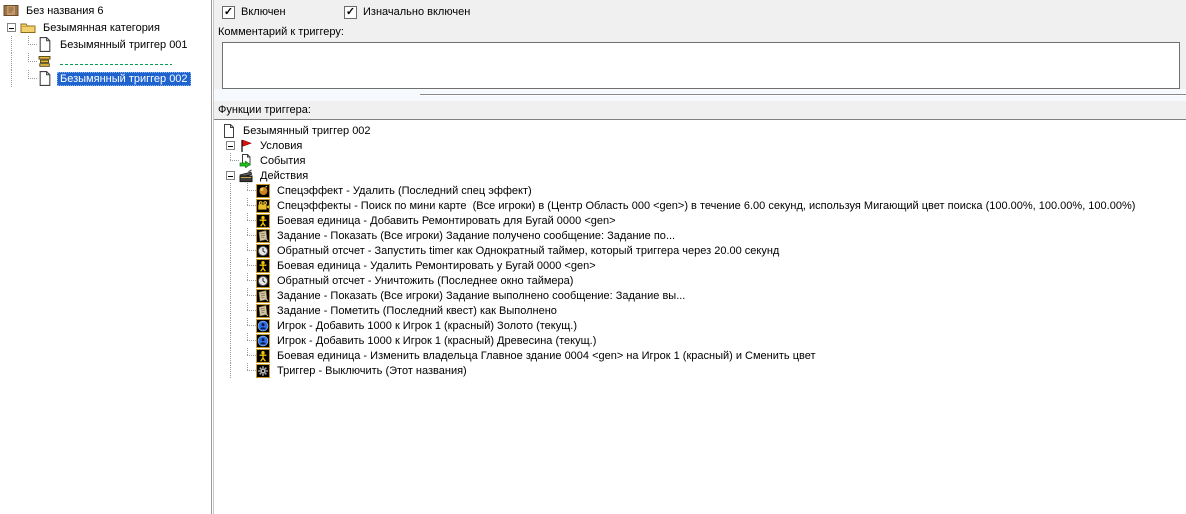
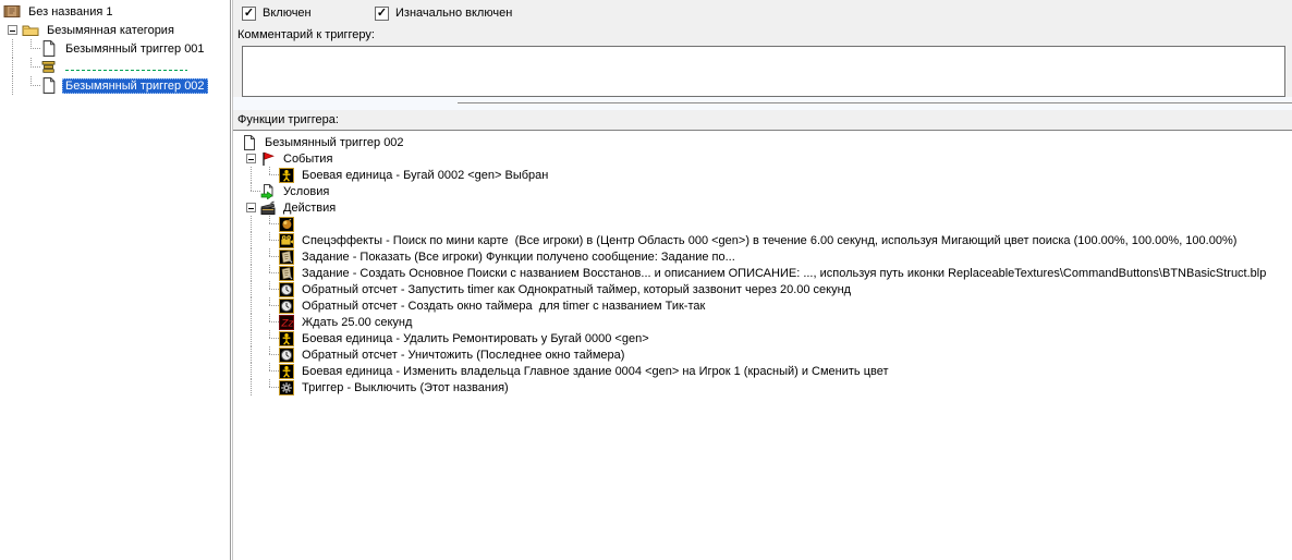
- Без названия 6
+ Без названия 1
  Безымянная категория
  Безымянный триггер 001
  Безымянный триггер 002
  ✓
  Включен
  ✓
  Изначально включен
  Комментарий к триггеру:
  Функции триггера:
  Безымянный триггер 002
- Условия
+ События
+ Боевая единица - Бугай 0002 <gen> Выбран
- События
+ Условия
  Действия
- Спецэффект - Удалить (Последний спец эффект)
  Спецэффекты - Поиск по мини карте (Все игроки) в (Центр Область 000 <gen>) в течение 6.00 секунд, используя Мигающий цвет поиска (100.00%, 100.00%, 100.00%)
- Боевая единица - Добавить Ремонтировать для Бугай 0000 <gen>
- Задание - Показать (Все игроки) Задание получено сообщение: Задание по...
+ Задание - Показать (Все игроки) Функции получено сообщение: Задание по...
+ Задание - Создать Основное Поиски с названием Восстанов... и описанием ОПИСАНИЕ: ..., используя путь иконки ReplaceableTextures\CommandButtons\BTNBasicStruct.blp
- Обратный отсчет - Запустить timer как Однократный таймер, который триггера через 20.00 секунд
+ Обратный отсчет - Запустить timer как Однократный таймер, который зазвонит через 20.00 секунд
+ Обратный отсчет - Создать окно таймера для timer с названием Тик-так
+ Zz
+ Ждать 25.00 секунд
  Боевая единица - Удалить Ремонтировать у Бугай 0000 <gen>
  Обратный отсчет - Уничтожить (Последнее окно таймера)
- Задание - Показать (Все игроки) Задание выполнено сообщение: Задание вы...
- Задание - Пометить (Последний квест) как Выполнено
- Игрок - Добавить 1000 к Игрок 1 (красный) Золото (текущ.)
- Игрок - Добавить 1000 к Игрок 1 (красный) Древесина (текущ.)
  Боевая единица - Изменить владельца Главное здание 0004 <gen> на Игрок 1 (красный) и Сменить цвет
  Триггер - Выключить (Этот названия)
